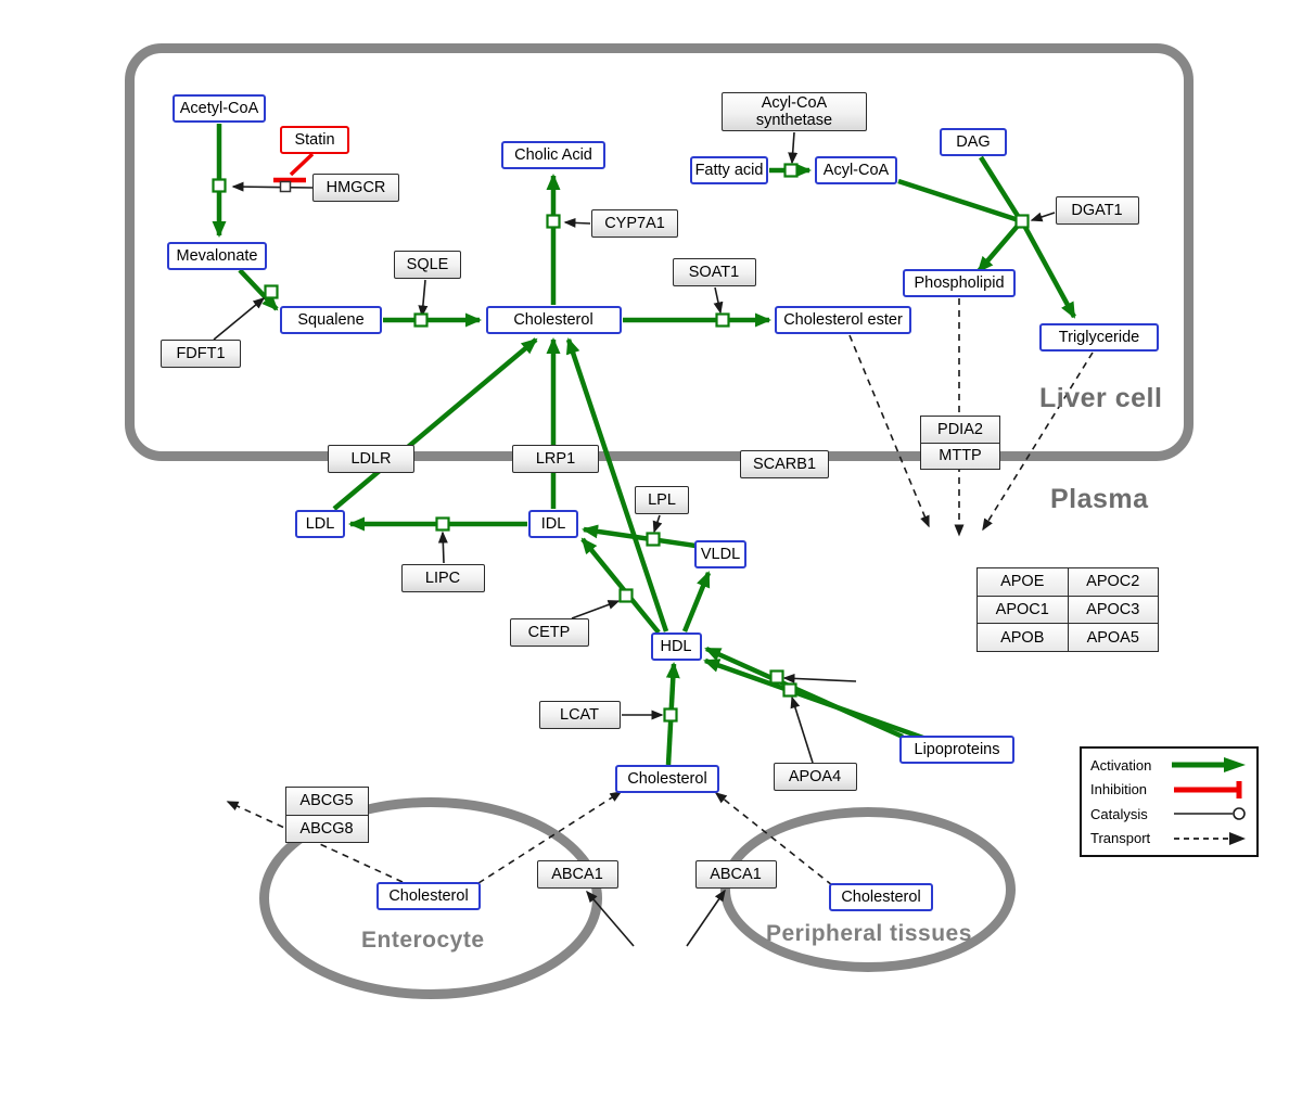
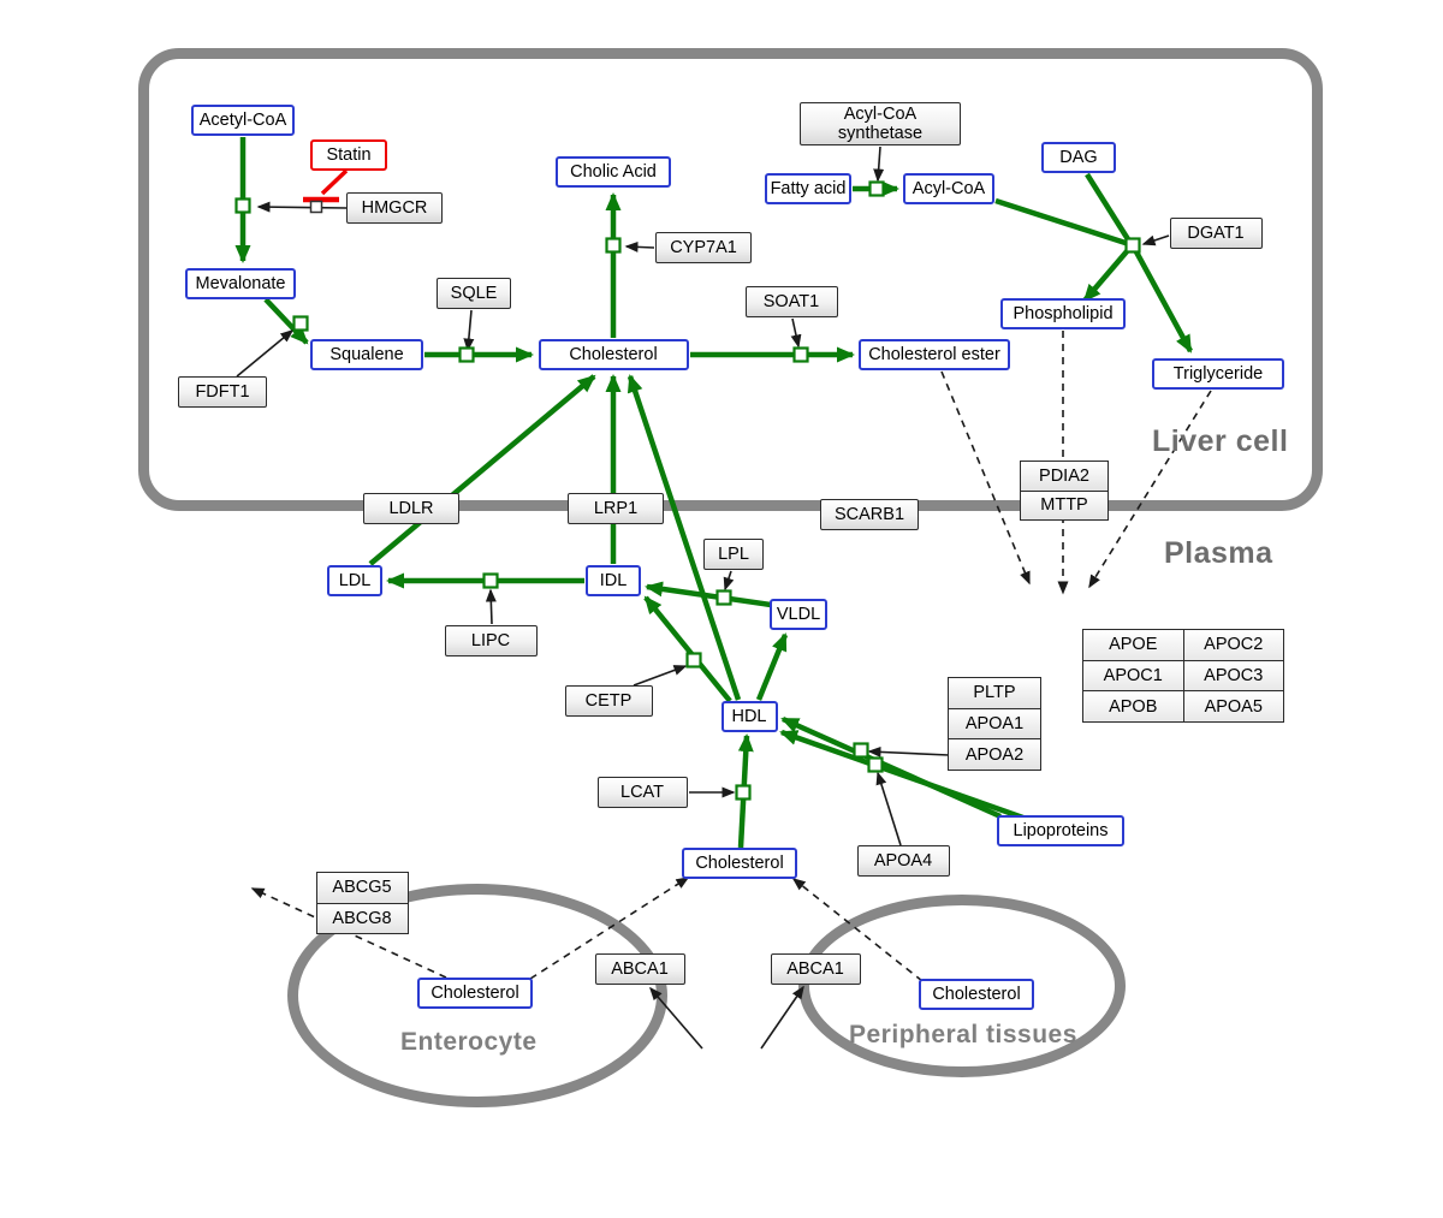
  Acetyl-CoA
  Statin
  HMGCR
  Mevalonate
  FDFT1
  Squalene
  SQLE
  Cholesterol
  Cholic Acid
  CYP7A1
  SOAT1
  Cholesterol ester
  Acyl-CoA
  synthetase
  Fatty acid
  Acyl-CoA
  DAG
  DGAT1
  Phospholipid
  Triglyceride
  LDLR
  LRP1
  SCARB1
  PDIA2
  MTTP
  LDL
  IDL
  LPL
  VLDL
  LIPC
  CETP
  HDL
  APOE
  APOC2
  APOC1
  APOC3
  APOB
  APOA5
+ PLTP
+ APOA1
+ APOA2
  LCAT
  Lipoproteins
  APOA4
  Cholesterol
  ABCG5
  ABCG8
  Cholesterol
  ABCA1
  ABCA1
  Cholesterol
  Liver cell
  Plasma
  Enterocyte
  Peripheral tissues
- Activation
- Inhibition
- Catalysis
- Transport
